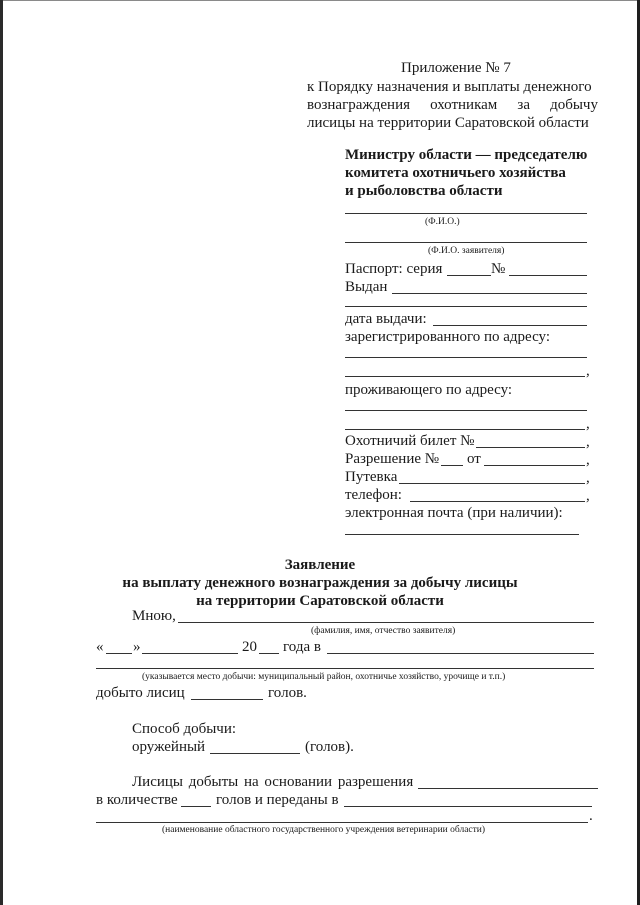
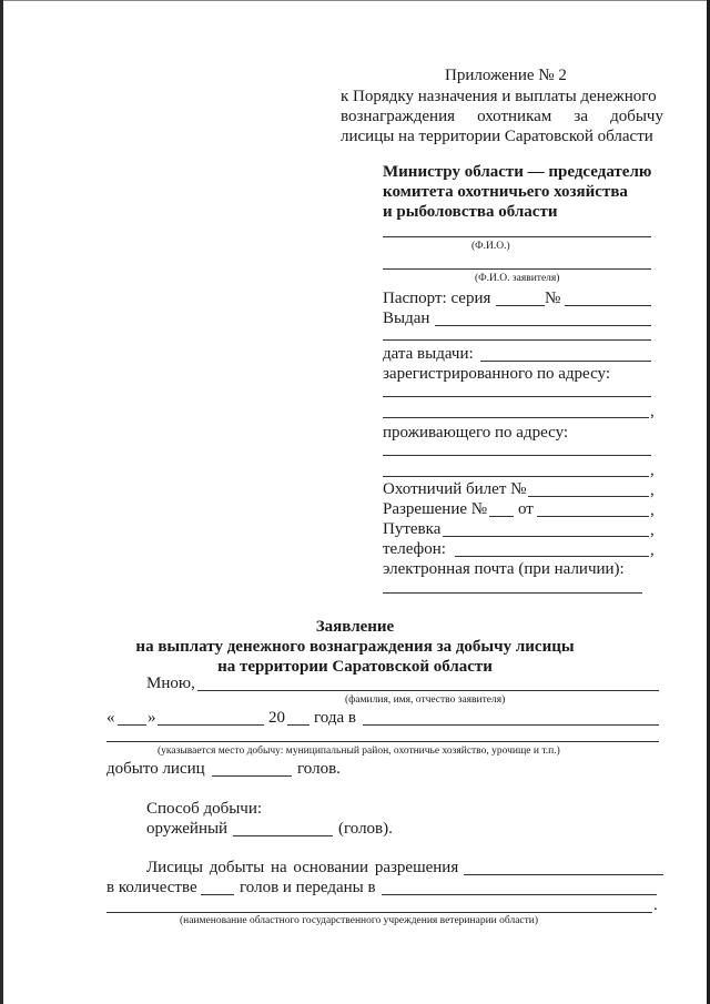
- Приложение № 7
+ Приложение № 2
  к Порядку назначения и выплаты денежного
  вознаграждения
  охотникам
  за
  добычу
  лисицы на территории Саратовской области
  Министру области — председателю
  комитета охотничьего хозяйства
  и рыболовства области
  (Ф.И.О.)
  (Ф.И.О. заявителя)
  Паспорт: серия
  №
  Выдан
  дата выдачи:
  зарегистрированного по адресу:
  ,
  проживающего по адресу:
  ,
  Охотничий билет №
  ,
  Разрешение №
  от
  ,
  Путевка
  ,
  телефон:
  ,
  электронная почта (при наличии):
  Заявление
  на выплату денежного вознаграждения за добычу лисицы
  на территории Саратовской области
  Мною,
  (фамилия, имя, отчество заявителя)
  «
  »
  20
  года в
- (указывается место добычи: муниципальный район, охотничье хозяйство, урочище и т.п.)
+ (указывается место добычу: муниципальный район, охотничье хозяйство, урочище и т.п.)
  добыто лисиц
  голов.
  Способ добычи:
  оружейный
  (голов).
  Лисицы добыты на основании разрешения
  в количестве
  голов и переданы в
  .
  (наименование областного государственного учреждения ветеринарии области)
